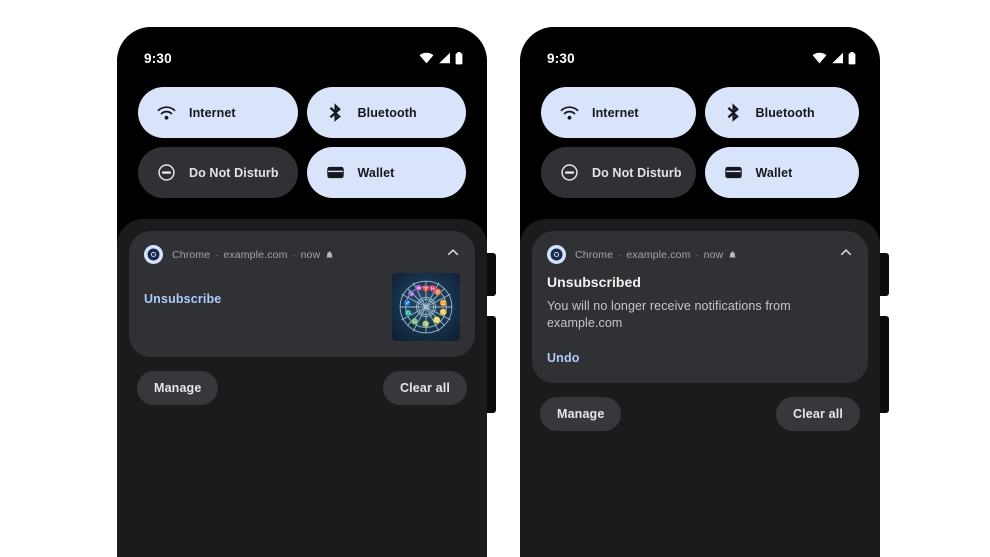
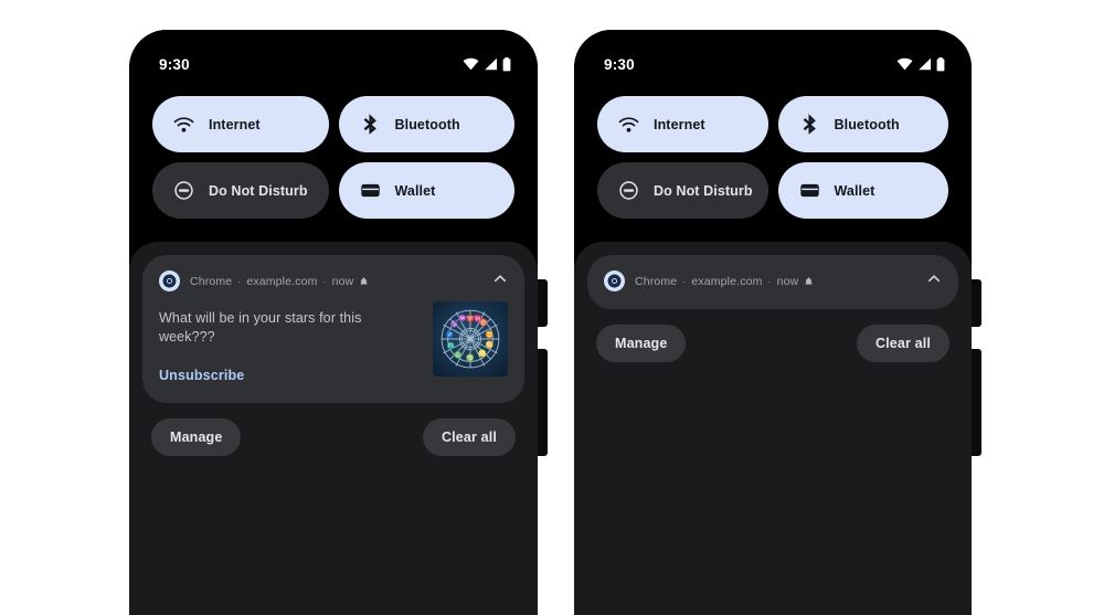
  9:30
  Internet
  Bluetooth
  Do Not Disturb
  Wallet
  Chrome
  ·
  example.com
  ·
  now
+ What will be in your stars for this week???
  Unsubscribe
  Manage
  Clear all
  9:30
  Internet
  Bluetooth
  Do Not Disturb
  Wallet
  Chrome
  ·
  example.com
  ·
  now
- Unsubscribed
- You will no longer receive notifications from example.com
- Undo
  Manage
  Clear all
